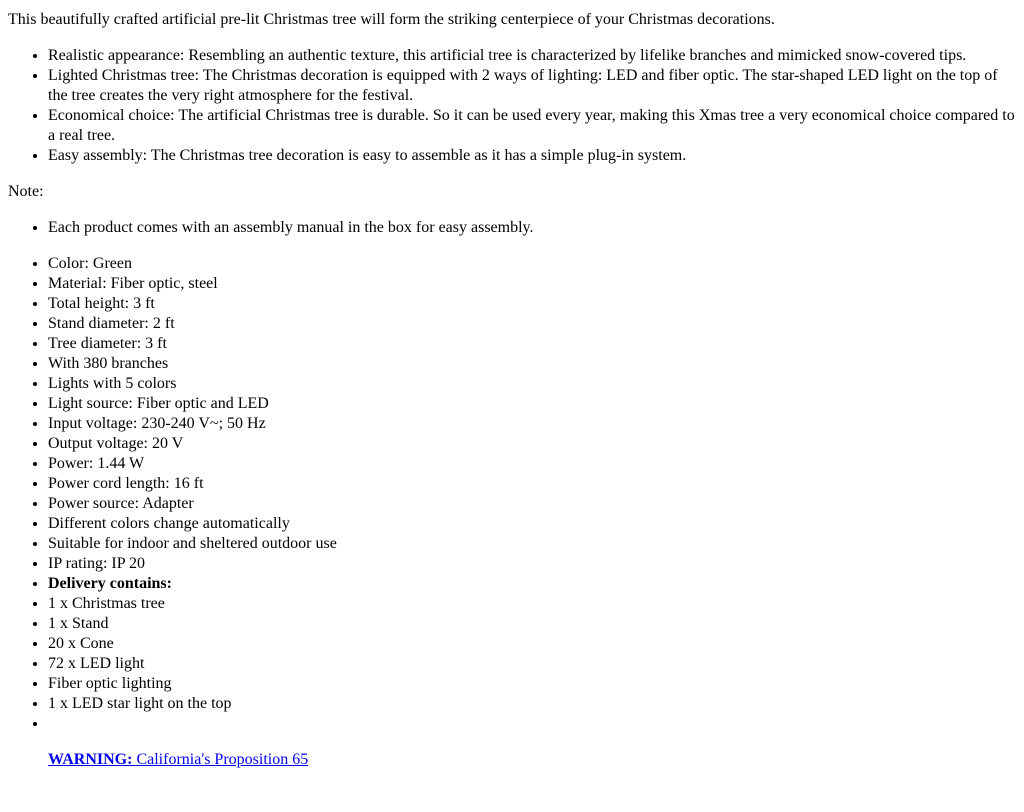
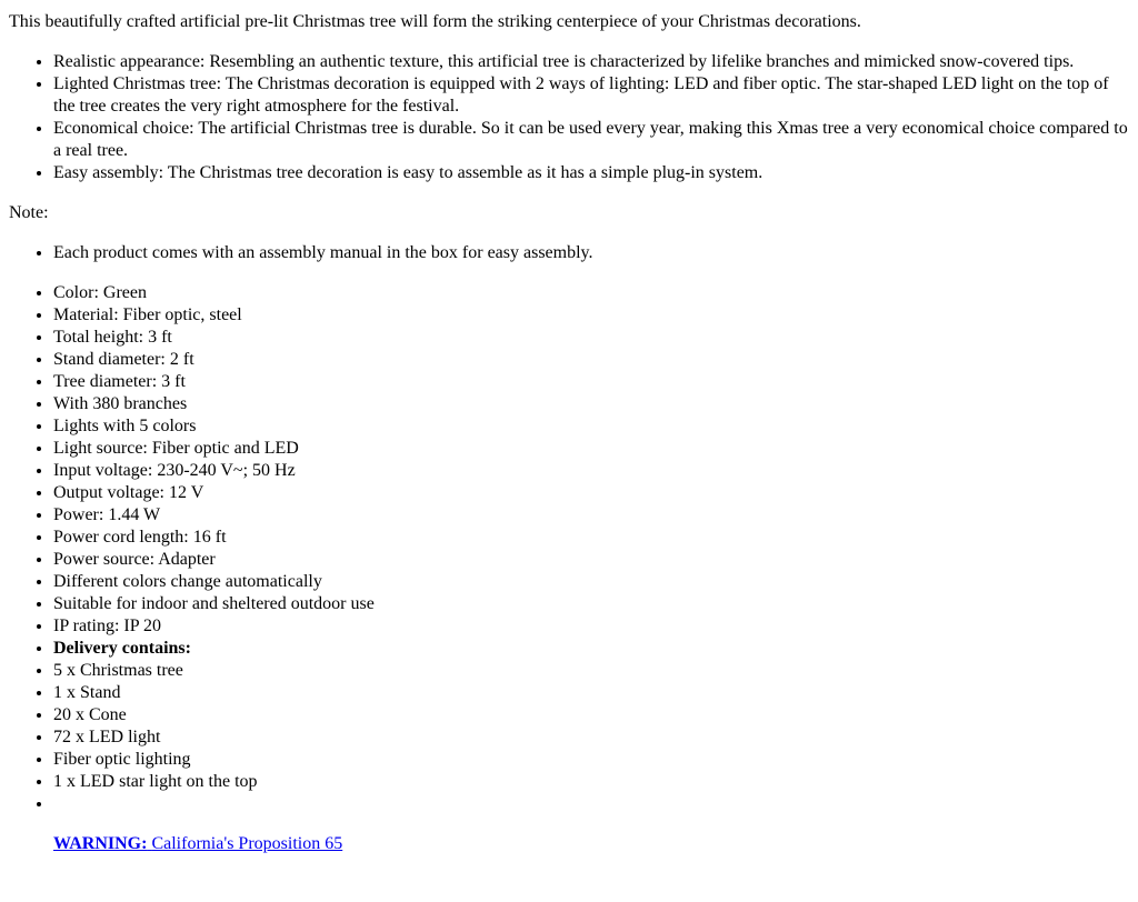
  This beautifully crafted artificial pre-lit Christmas tree will form the striking centerpiece of your Christmas decorations.
  Realistic appearance: Resembling an authentic texture, this artificial tree is characterized by lifelike branches and mimicked snow-covered tips.
  Lighted Christmas tree: The Christmas decoration is equipped with 2 ways of lighting: LED and fiber optic. The star-shaped LED light on the top of the tree creates the very right atmosphere for the festival.
  Economical choice: The artificial Christmas tree is durable. So it can be used every year, making this Xmas tree a very economical choice compared to a real tree.
  Easy assembly: The Christmas tree decoration is easy to assemble as it has a simple plug-in system.
  Note:
  Each product comes with an assembly manual in the box for easy assembly.
  Color: Green
  Material: Fiber optic, steel
  Total height: 3 ft
  Stand diameter: 2 ft
  Tree diameter: 3 ft
  With 380 branches
  Lights with 5 colors
  Light source: Fiber optic and LED
  Input voltage: 230-240 V~; 50 Hz
- Output voltage: 20 V
+ Output voltage: 12 V
  Power: 1.44 W
  Power cord length: 16 ft
  Power source: Adapter
  Different colors change automatically
  Suitable for indoor and sheltered outdoor use
  IP rating: IP 20
  Delivery contains:
- 1 x Christmas tree
+ 5 x Christmas tree
  1 x Stand
  20 x Cone
  72 x LED light
  Fiber optic lighting
  1 x LED star light on the top
  WARNING: California's Proposition 65
